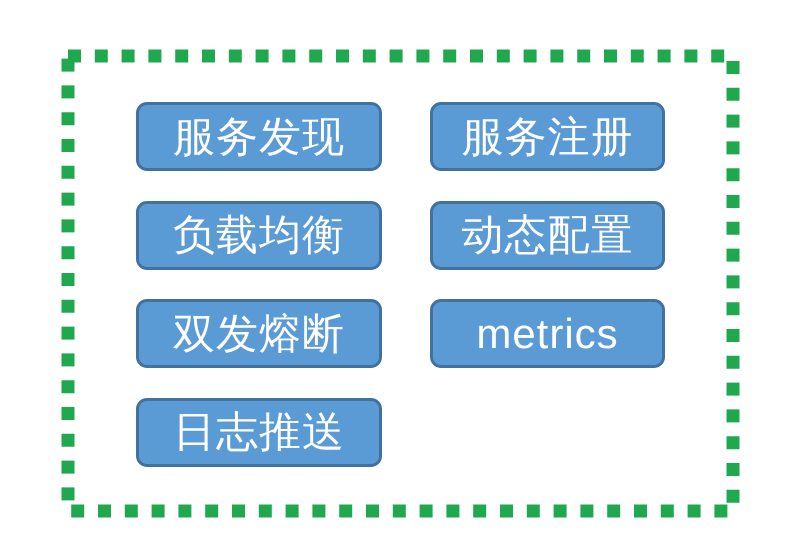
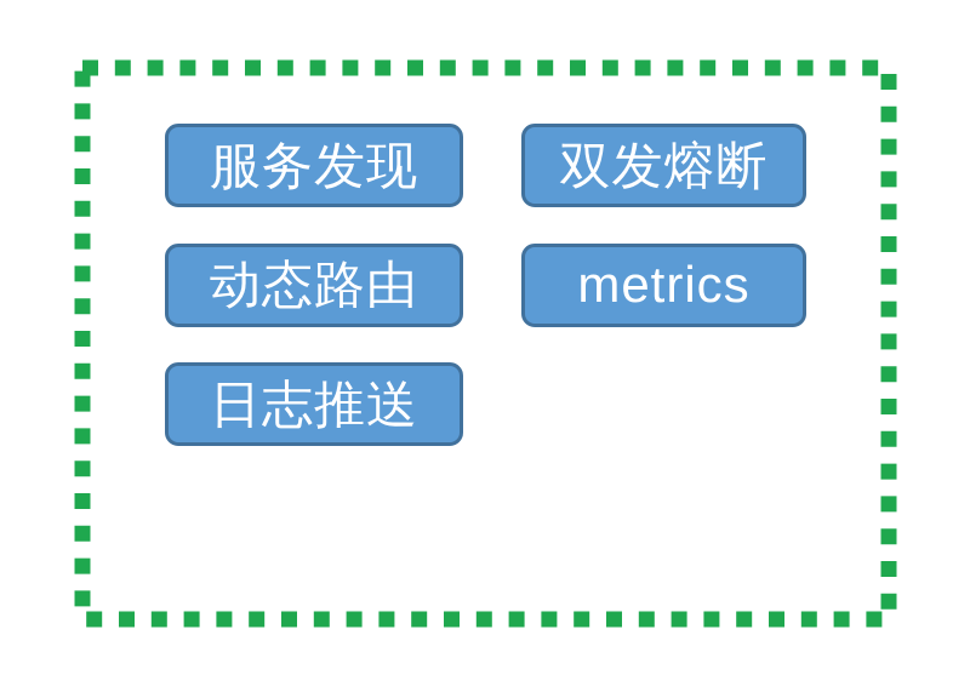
  服务发现
- 服务注册
- 负载均衡
- 动态配置
  双发熔断
+ 动态路由
  metrics
  日志推送
